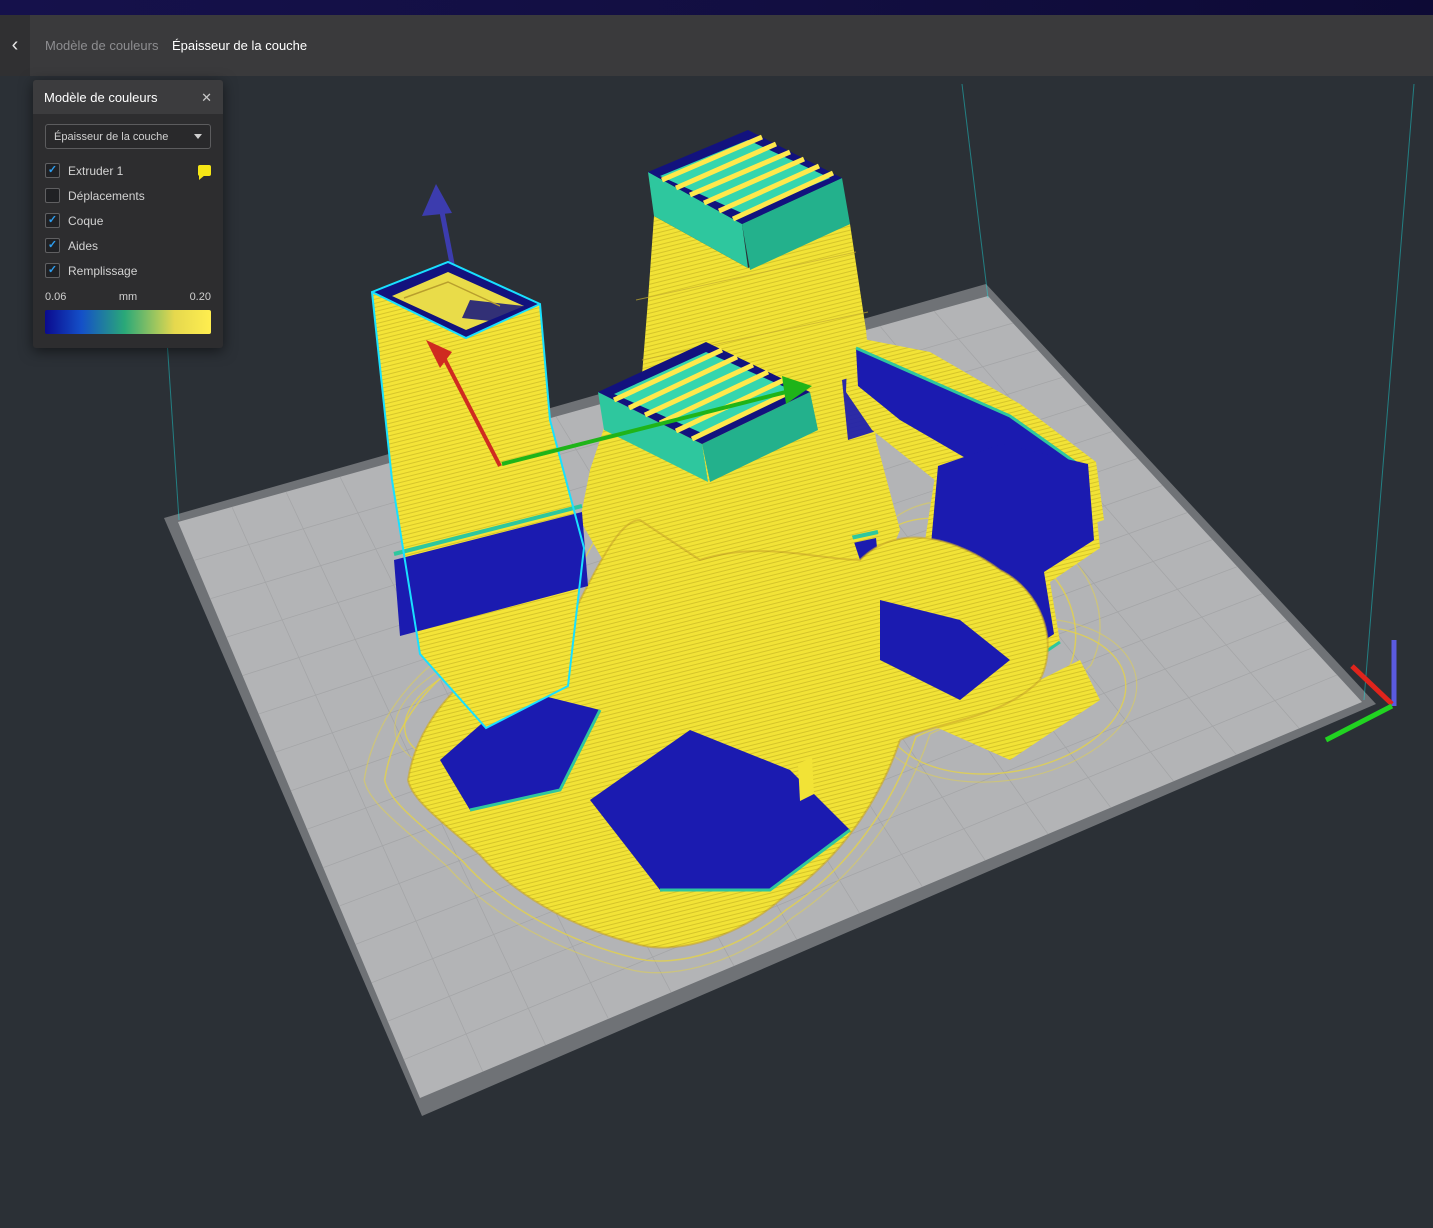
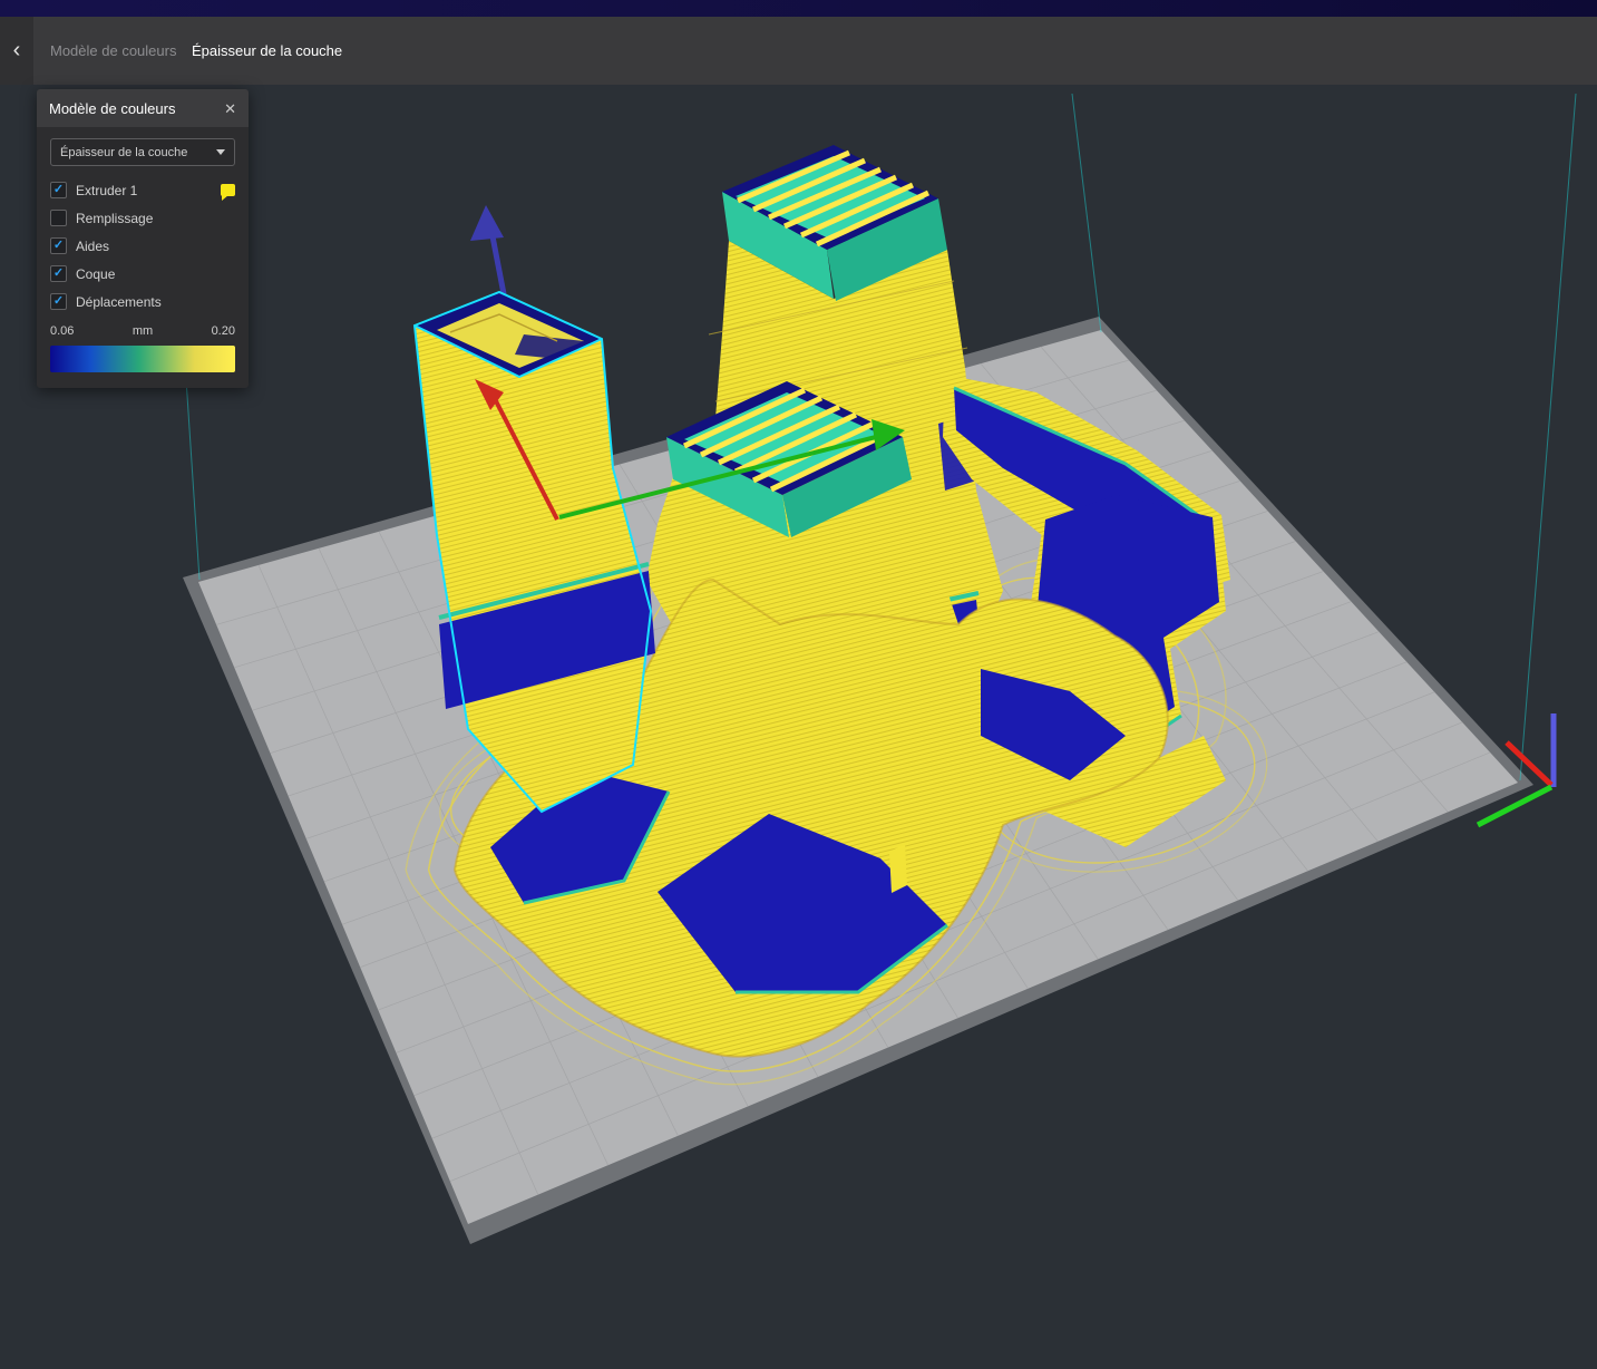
  ‹
  Modèle de couleurs
  Épaisseur de la couche
  Modèle de couleurs
  ✕
  Épaisseur de la couche
  ✓
  Extruder 1
- Déplacements
+ Remplissage
  ✓
- Coque
+ Aides
  ✓
- Aides
+ Coque
  ✓
- Remplissage
+ Déplacements
  0.06
  mm
  0.20
